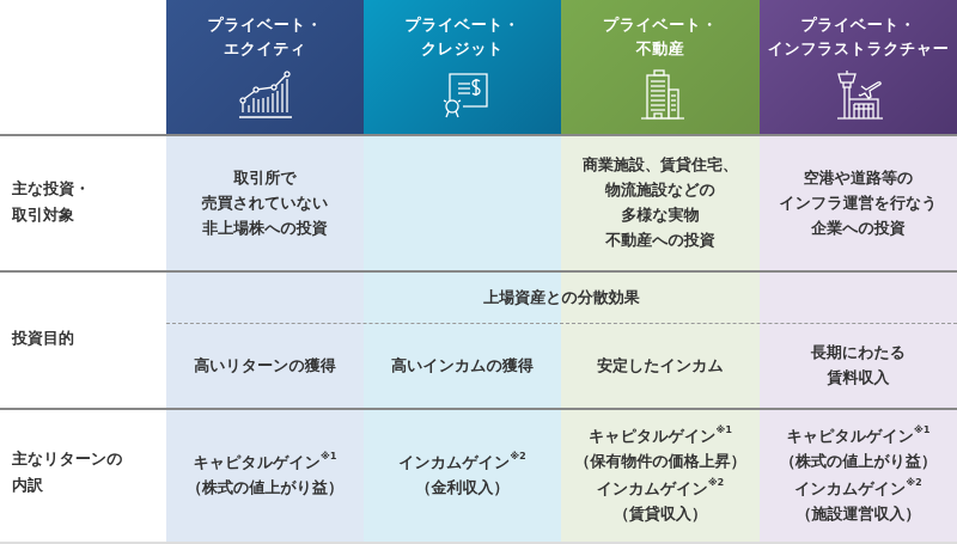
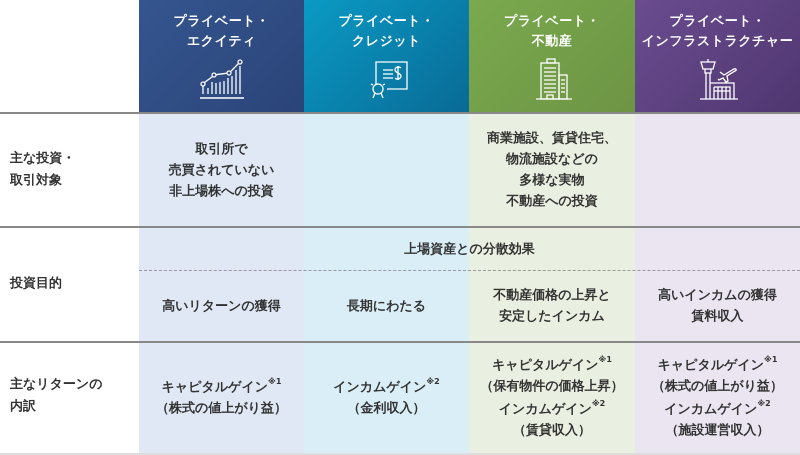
  プライベート・
  エクイティ
  プライベート・
  クレジット
  プライベート・
  不動産
  プライベート・
  インフラストラクチャー
  主な投資・
  取引対象
  取引所で
  売買されていない
  非上場株への投資
  商業施設、賃貸住宅、
  物流施設などの
  多様な実物
  不動産への投資
- 空港や道路等の
- インフラ運営を行なう
- 企業への投資
  投資目的
  上場資産との分散効果
  高いリターンの獲得
- 高いインカムの獲得
+ 長期にわたる
+ 不動産価格の上昇と
  安定したインカム
- 長期にわたる
+ 高いインカムの獲得
  賃料収入
  主なリターンの
  内訳
  キャピタルゲイン※1
  （株式の値上がり益）
  インカムゲイン※2
  （金利収入）
  キャピタルゲイン※1
  （保有物件の価格上昇）
  インカムゲイン※2
  （賃貸収入）
  キャピタルゲイン※1
  （株式の値上がり益）
  インカムゲイン※2
  （施設運営収入）
